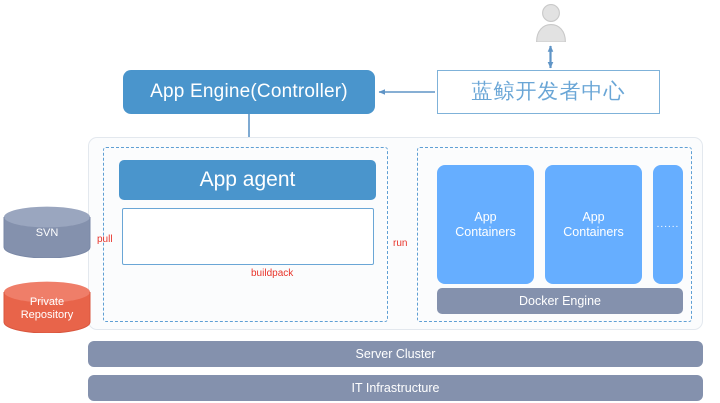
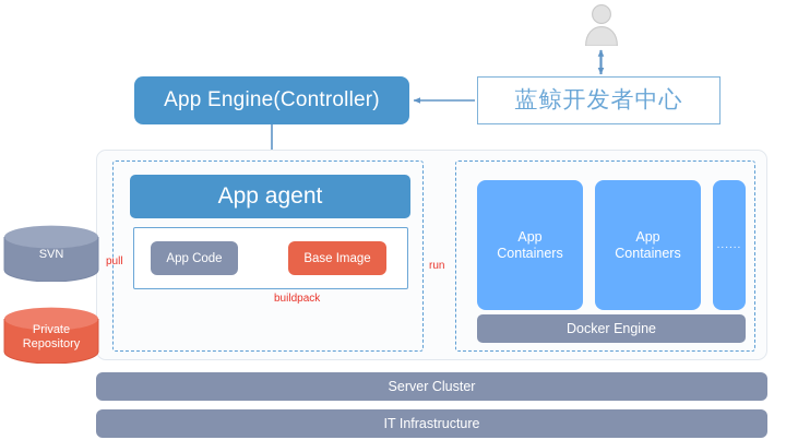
  App Engine(Controller)
  蓝鲸开发者中心
  App agent
+ App Code
+ Base Image
  SVN
  Private
  Repository
  App
  Containers
  App
  Containers
  ......
  Docker Engine
  Server Cluster
  IT Infrastructure
  pull
  run
  buildpack
